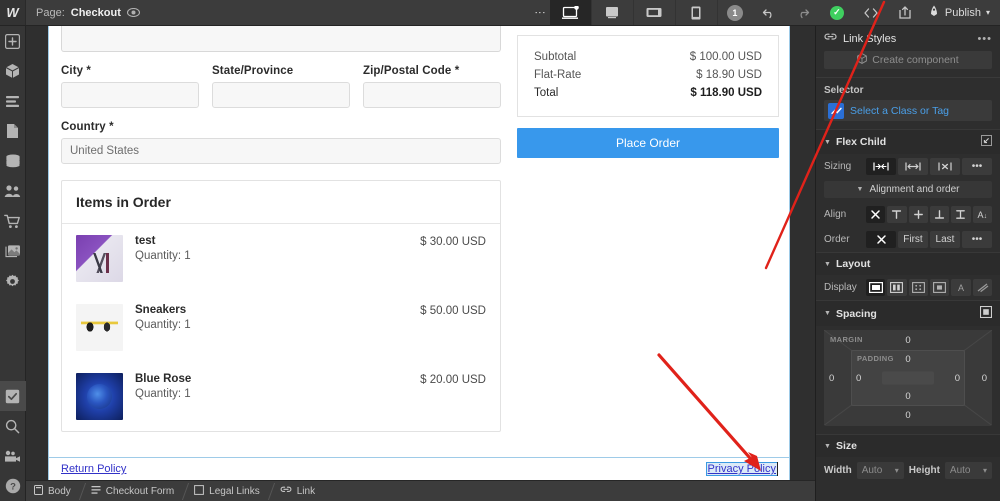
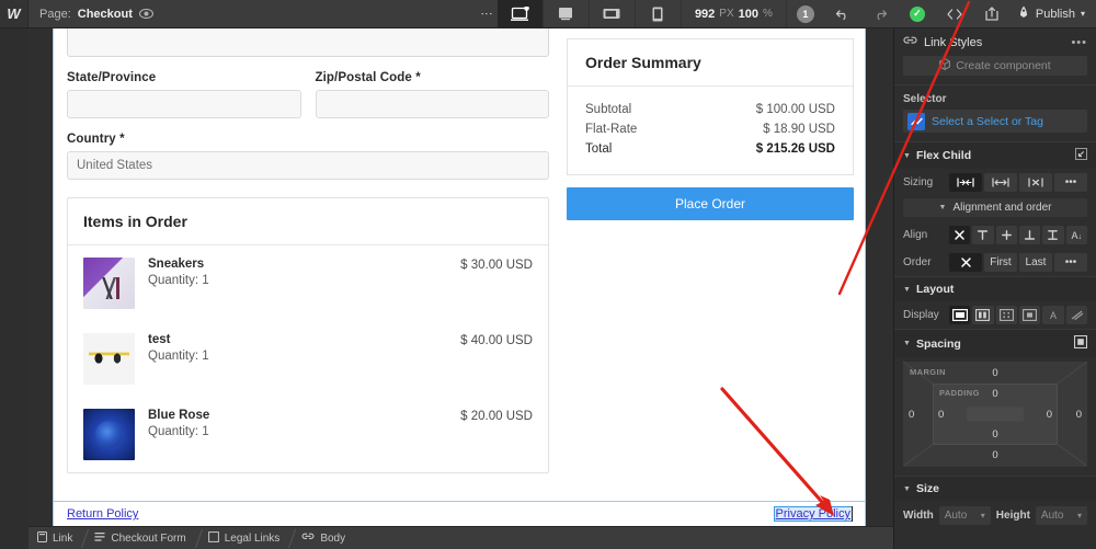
  W
  Page:
  Checkout
+ 992
+ PX
+ 100
+ %
  1
  ✓
  Publish
  ▾
- ?
- City *
  State/Province
  Zip/Postal Code *
  Country *
  United States
  Items in Order
- test
+ Sneakers
  Quantity: 1
  $ 30.00 USD
- Sneakers
+ test
  Quantity: 1
- $ 50.00 USD
+ $ 40.00 USD
  Blue Rose
  Quantity: 1
  $ 20.00 USD
+ Order Summary
  Subtotal
  $ 100.00 USD
  Flat-Rate
  $ 18.90 USD
  Total
- $ 118.90 USD
+ $ 215.26 USD
  Place Order
  Return Policy
  Privacy Policy
  Link Styles
  •••
  Create component
  Selector
- Select a Class or Tag
+ Select a Select or Tag
  Flex Child
  Sizing
  •••
  Alignment and order
  Align
  Order
  First
  Last
  •••
  Layout
  Display
  A
  Spacing
  MARGIN
  0
  0
  0
  0
  PADDING
  0
  0
  0
  0
  Size
  Width
  Auto
  ▾
  Height
  Auto
  ▾
- Body
+ Link
  Checkout Form
  Legal Links
- Link
+ Body
